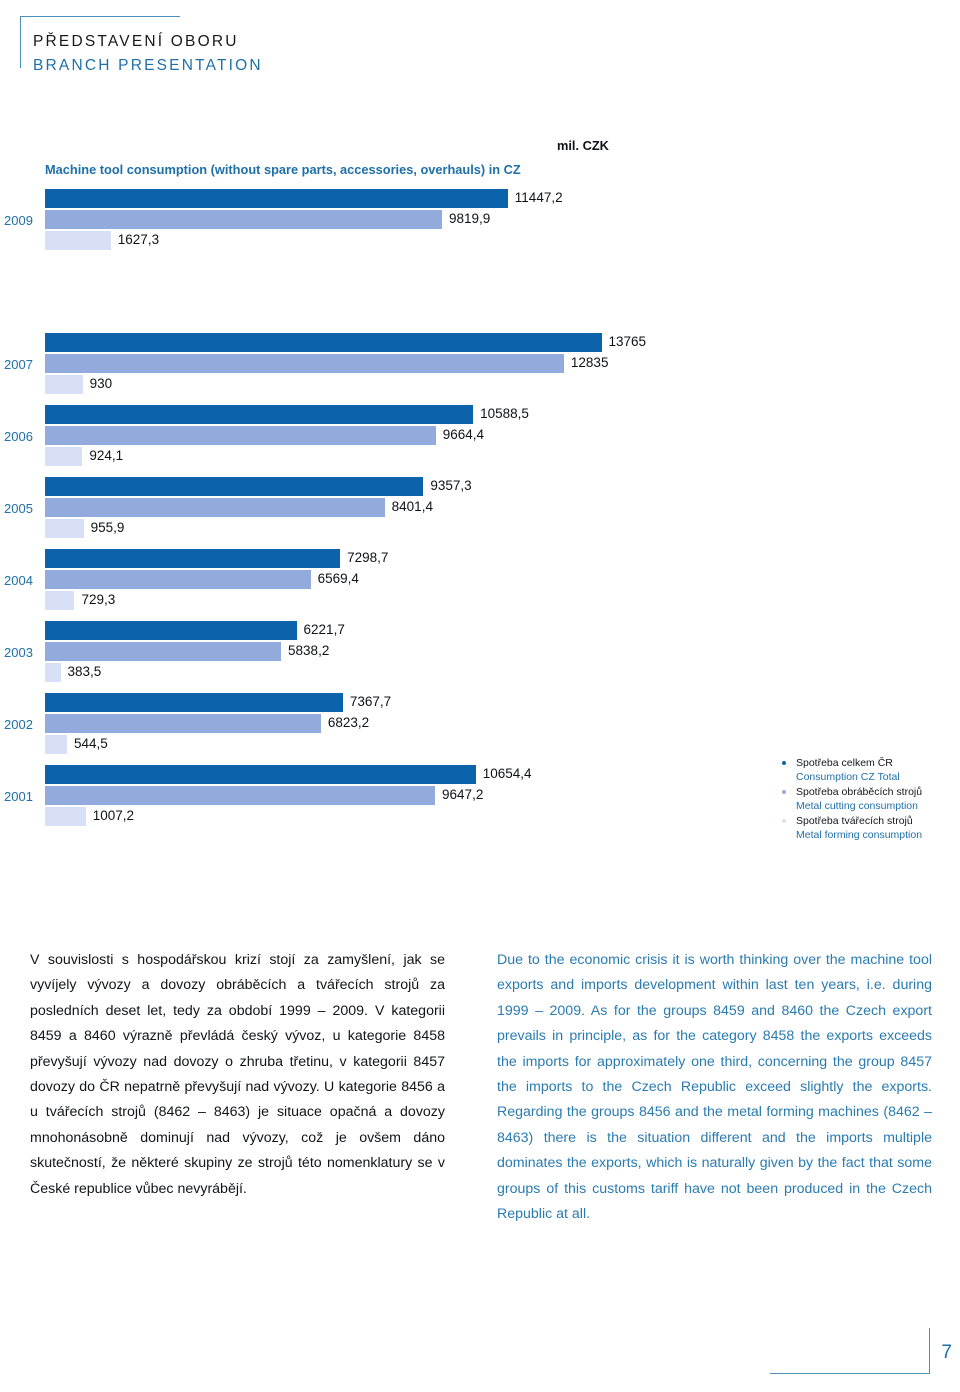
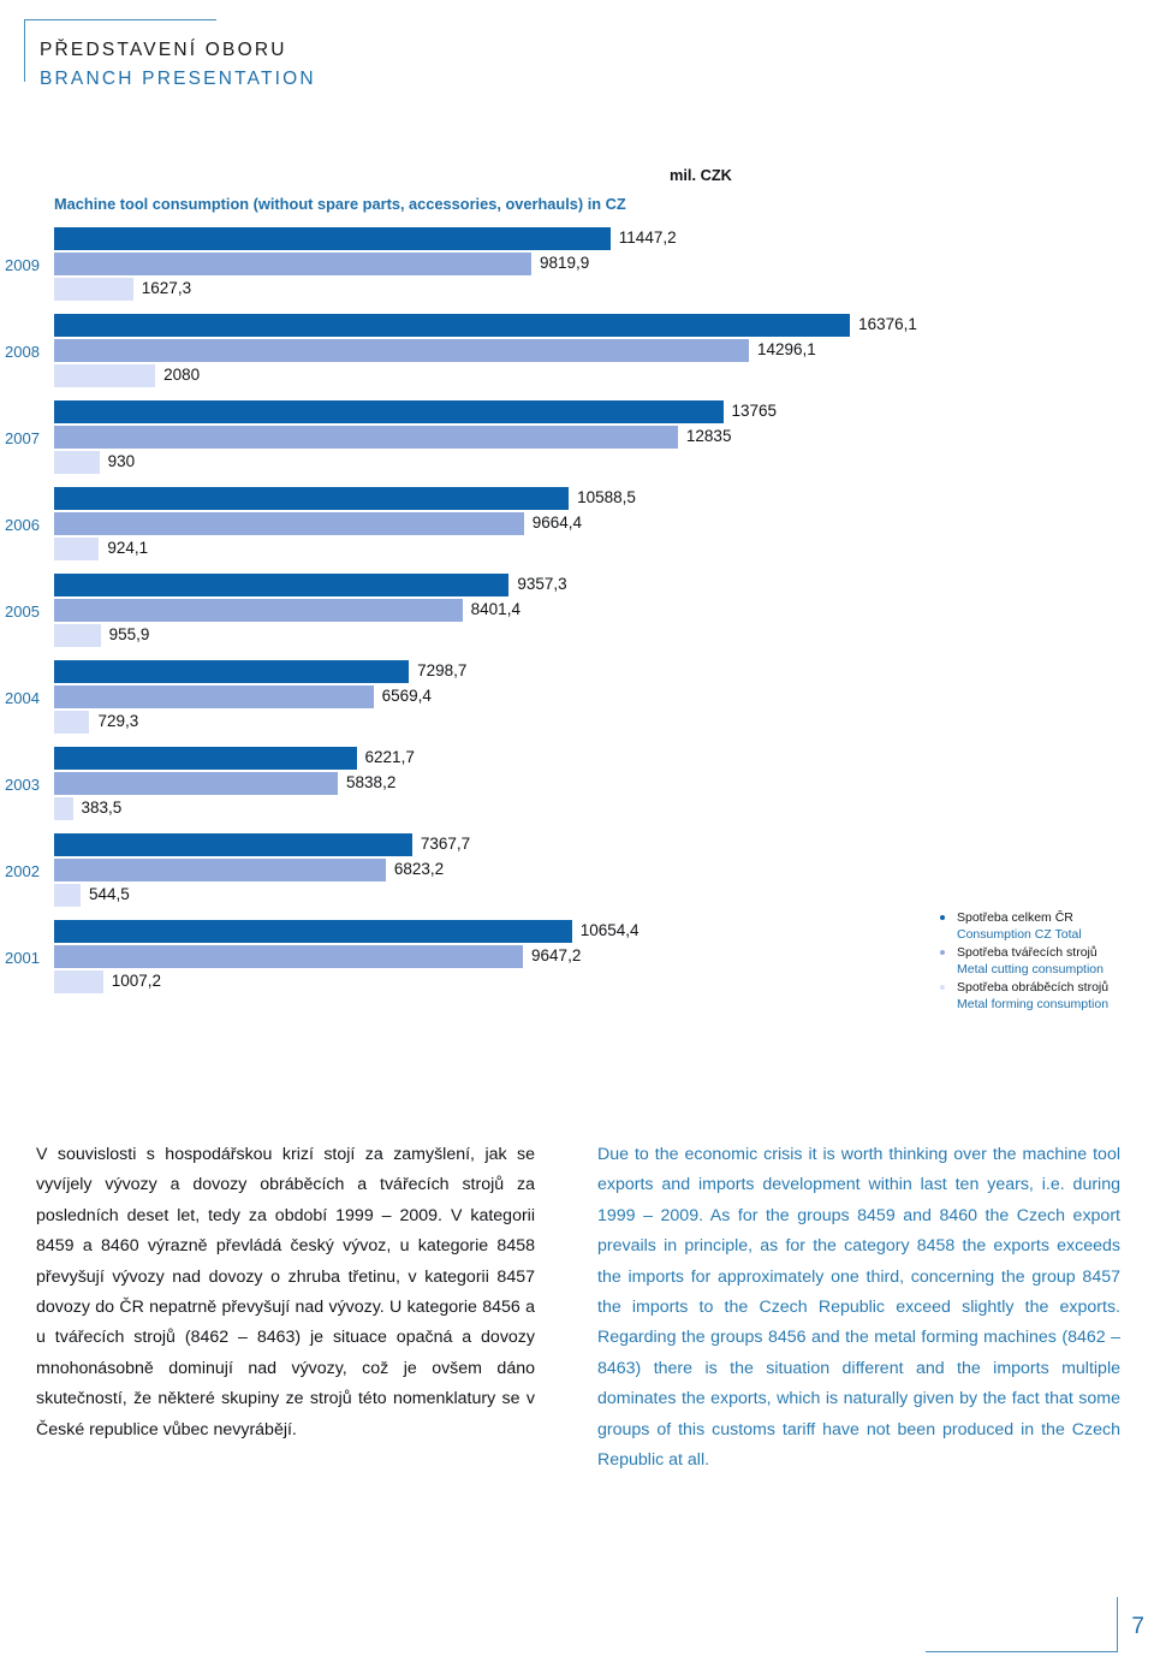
  PŘEDSTAVENÍ OBORU
  BRANCH PRESENTATION
  mil. CZK
  Machine tool consumption (without spare parts, accessories, overhauls) in CZ
  2009
  11447,2
  9819,9
  1627,3
+ 2008
+ 16376,1
+ 14296,1
+ 2080
  2007
  13765
  12835
  930
  2006
  10588,5
  9664,4
  924,1
  2005
  9357,3
  8401,4
  955,9
  2004
  7298,7
  6569,4
  729,3
  2003
  6221,7
  5838,2
  383,5
  2002
  7367,7
  6823,2
  544,5
  2001
  10654,4
  9647,2
  1007,2
  Spotřeba celkem ČR
  Consumption CZ Total
- Spotřeba obráběcích strojů
+ Spotřeba tvářecích strojů
  Metal cutting consumption
- Spotřeba tvářecích strojů
+ Spotřeba obráběcích strojů
  Metal forming consumption
  V souvislosti s hospodářskou krizí stojí za zamyšlení, jak se vyvíjely vývozy a dovozy obráběcích a tvářecích strojů za posledních deset let, tedy za období 1999 – 2009. V kategorii 8459 a 8460 výrazně převládá český vývoz, u kategorie 8458 převyšují vývozy nad dovozy o zhruba třetinu, v kategorii 8457 dovozy do ČR nepatrně převyšují nad vývozy. U kategorie 8456 a u tvářecích strojů (8462 – 8463) je situace opačná a dovozy mnohonásobně dominují nad vývozy, což je ovšem dáno skutečností, že některé skupiny ze strojů této nomenklatury se v České republice vůbec nevyrábějí.
  Due to the economic crisis it is worth thinking over the machine tool exports and imports development within last ten years, i.e. during 1999 – 2009. As for the groups 8459 and 8460 the Czech export prevails in principle, as for the category 8458 the exports exceeds the imports for approximately one third, concerning the group 8457 the imports to the Czech Republic exceed slightly the exports. Regarding the groups 8456 and the metal forming machines (8462 – 8463) there is the situation different and the imports multiple dominates the exports, which is naturally given by the fact that some groups of this customs tariff have not been produced in the Czech Republic at all.
  7
